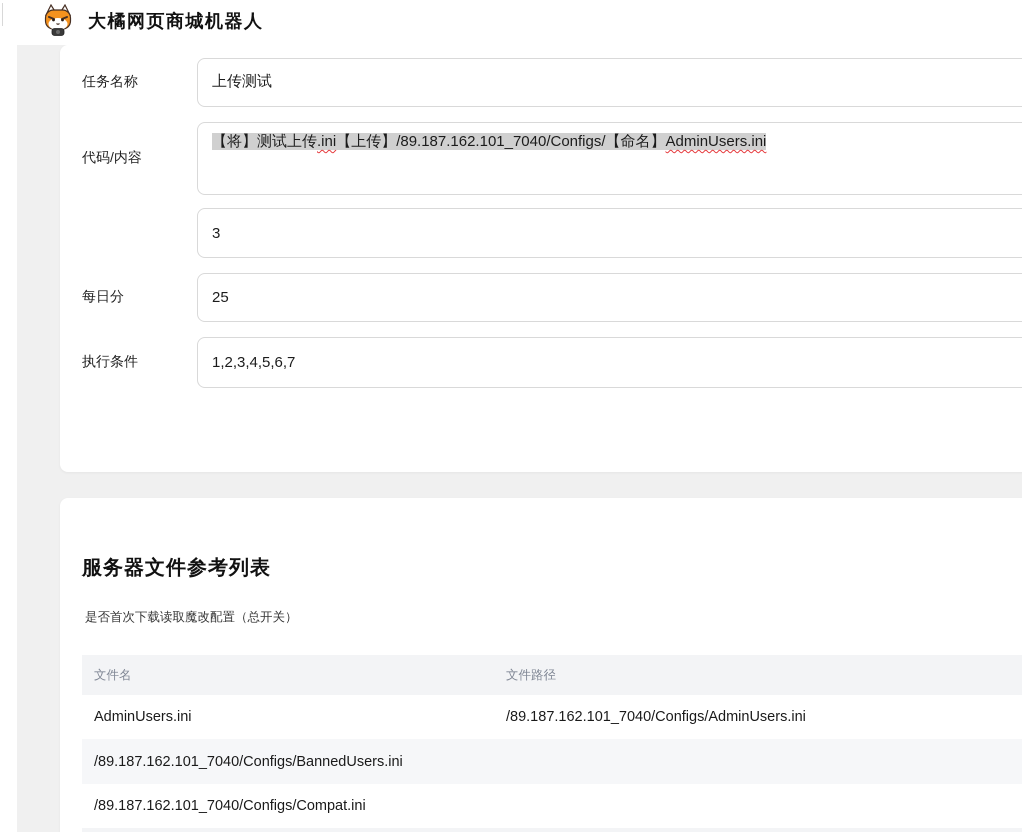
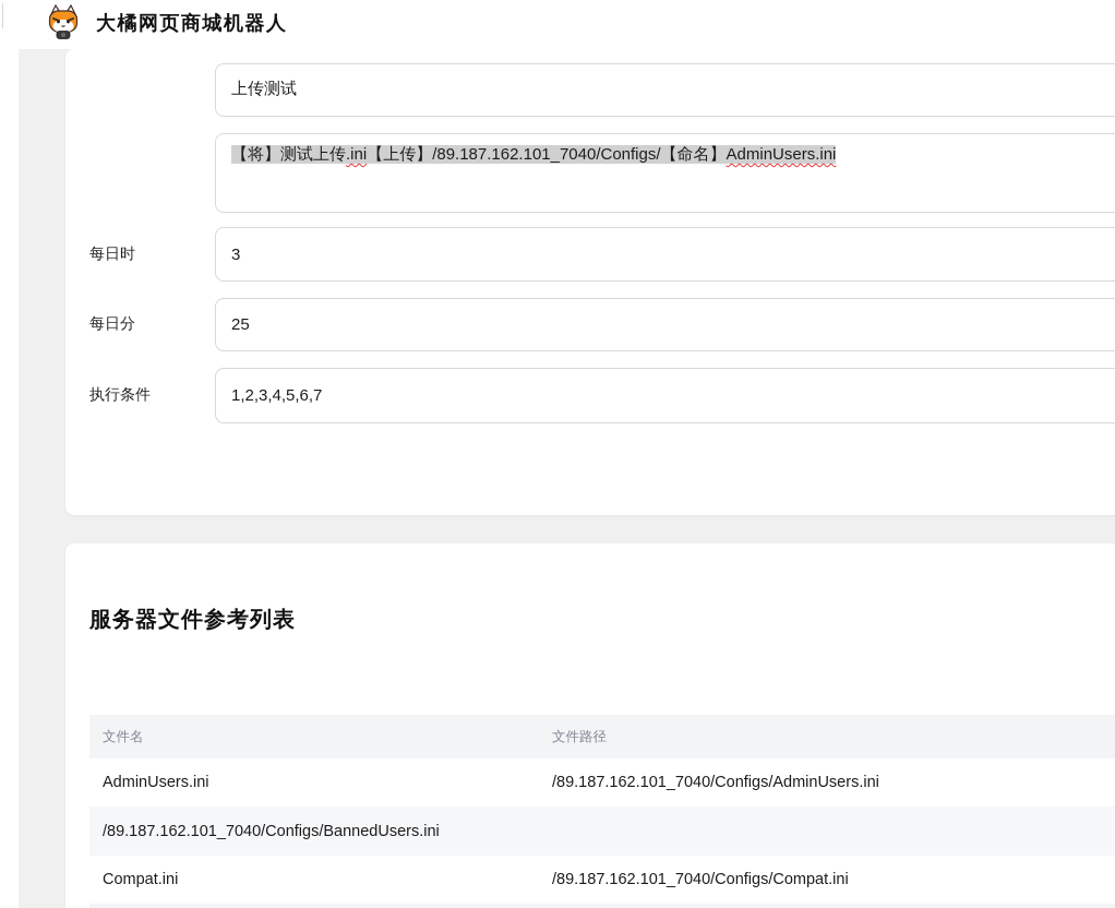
  大橘网页商城机器人
- 任务名称
  上传测试
- 代码/内容
  【将】测试上传.ini【上传】/89.187.162.101_7040/Configs/【命名】AdminUsers.ini
+ 每日时
  3
  每日分
  25
  执行条件
  1,2,3,4,5,6,7
  服务器文件参考列表
- 是否首次下载读取魔改配置（总开关）
  文件名
  文件路径
  AdminUsers.ini
  /89.187.162.101_7040/Configs/AdminUsers.ini
  /89.187.162.101_7040/Configs/BannedUsers.ini
+ Compat.ini
  /89.187.162.101_7040/Configs/Compat.ini
